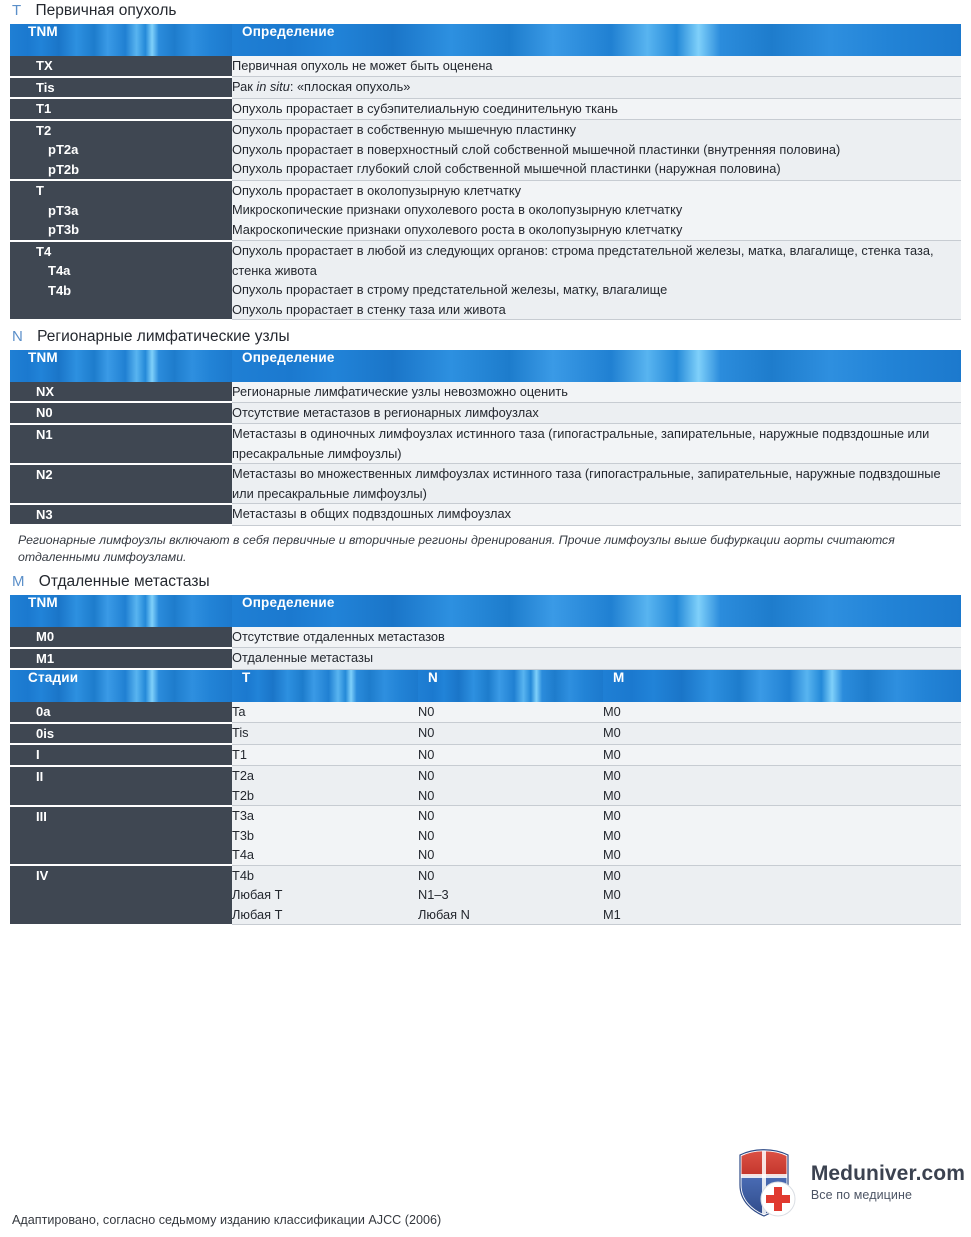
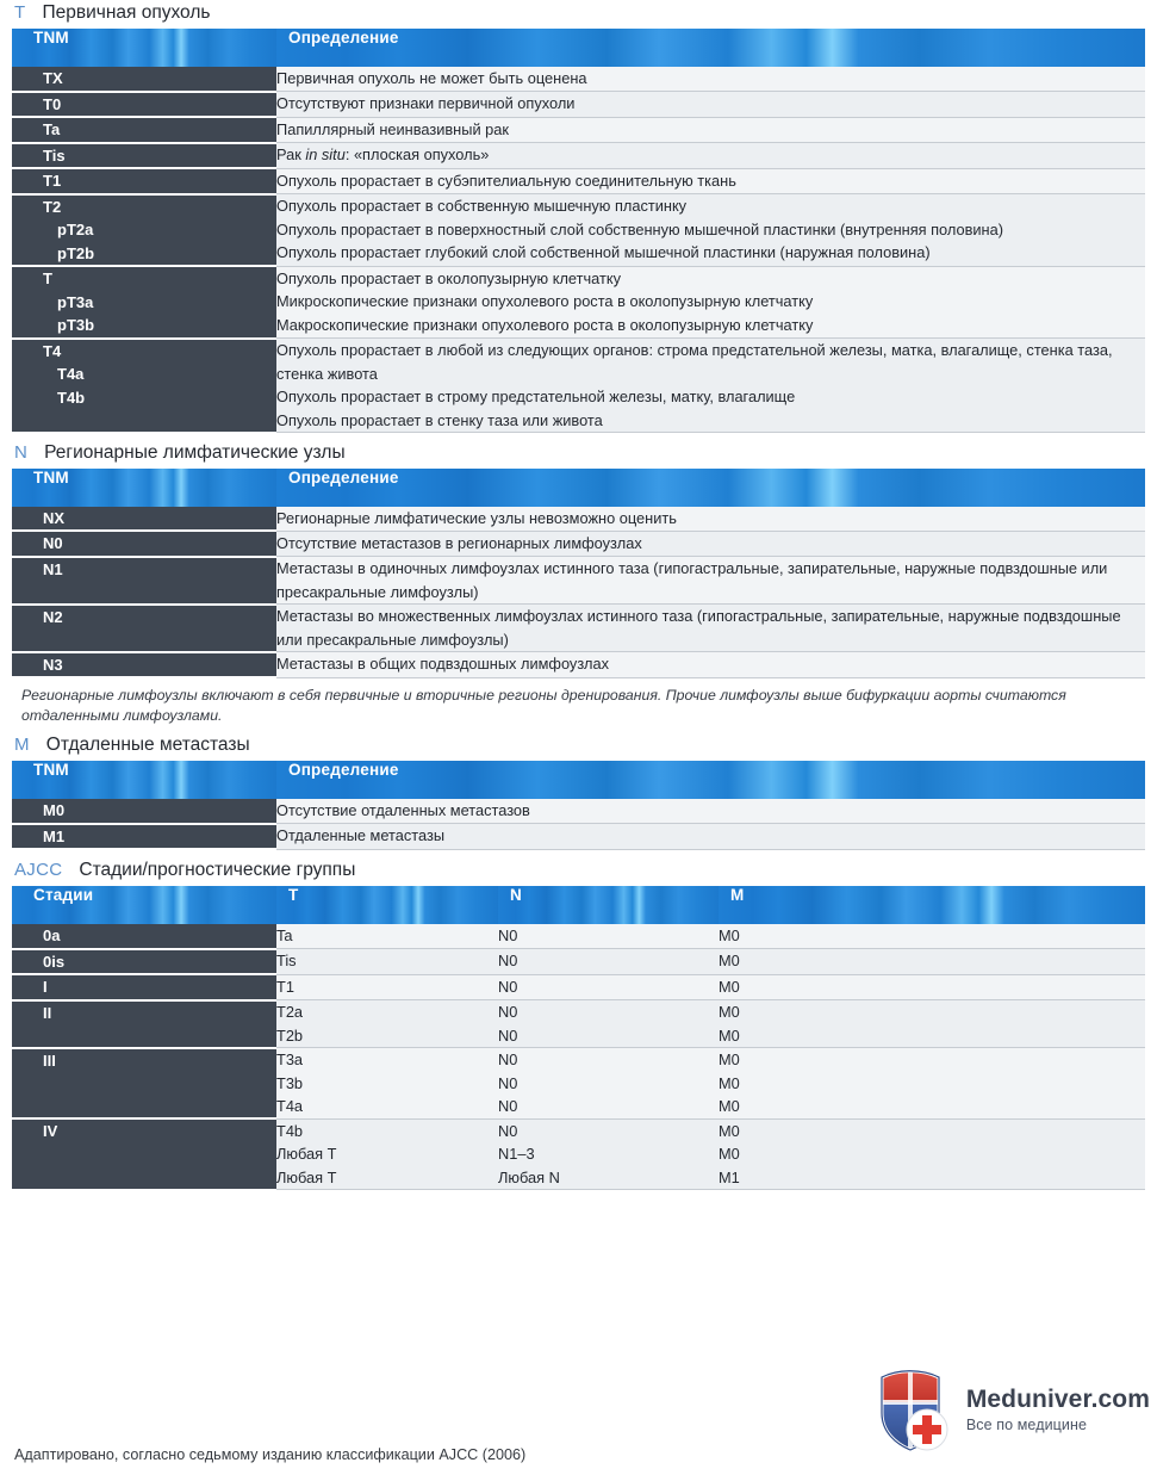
  T
  Первичная опухоль
  TNM	Определение
  TX	Первичная опухоль не может быть оценена
+ T0	Отсутствуют признаки первичной опухоли
+ Ta	Папиллярный неинвазивный рак
  Tis	Рак in situ: «плоская опухоль»
  T1	Опухоль прорастает в субэпителиальную соединительную ткань
- T2 pT2a pT2b	Опухоль прорастает в собственную мышечную пластинку Опухоль прорастает в поверхностный слой собственной мышечной пластинки (внутренняя половина) Опухоль прорастает глубокий слой собственной мышечной пластинки (наружная половина)
+ T2 pT2a pT2b	Опухоль прорастает в собственную мышечную пластинку Опухоль прорастает в поверхностный слой собственную мышечной пластинки (внутренняя половина) Опухоль прорастает глубокий слой собственной мышечной пластинки (наружная половина)
  T pT3a pT3b	Опухоль прорастает в околопузырную клетчатку Микроскопические признаки опухолевого роста в околопузырную клетчатку Макроскопические признаки опухолевого роста в околопузырную клетчатку
  T4 T4a T4b	Опухоль прорастает в любой из следующих органов: строма предстательной железы, матка, влагалище, стенка таза, стенка живота Опухоль прорастает в строму предстательной железы, матку, влагалище Опухоль прорастает в стенку таза или живота
  N
  Регионарные лимфатические узлы
  TNM	Определение
  NX	Регионарные лимфатические узлы невозможно оценить
  N0	Отсутствие метастазов в регионарных лимфоузлах
  N1	Метастазы в одиночных лимфоузлах истинного таза (гипогастральные, запирательные, наружные подвздошные или пресакральные лимфоузлы)
  N2	Метастазы во множественных лимфоузлах истинного таза (гипогастральные, запирательные, наружные подвздош­ные или пресакральные лимфоузлы)
  N3	Метастазы в общих подвздошных лимфоузлах
  Регионарные лимфоузлы включают в себя первичные и вторичные регионы дренирования. Прочие лимфоузлы выше бифуркации аорты считаются отдаленными лимфоузлами.
  M
  Отдаленные метастазы
  TNM	Определение
  M0	Отсутствие отдаленных метастазов
  M1	Отдаленные метастазы
+ AJCC
+ Стадии/прогностические группы
  Стадии	T	N	M
  0a	Ta	N0	M0
  0is	Tis	N0	M0
  I	T1	N0	M0
  II	T2a T2b	N0 N0	M0 M0
  III	T3a T3b T4a	N0 N0 N0	M0 M0 M0
  IV	T4b Любая Т Любая Т	N0 N1–3 Любая N	M0 M0 M1
  Адаптировано, согласно седьмому изданию классификации AJCC (2006)
  Meduniver.com
  Все по медицине
